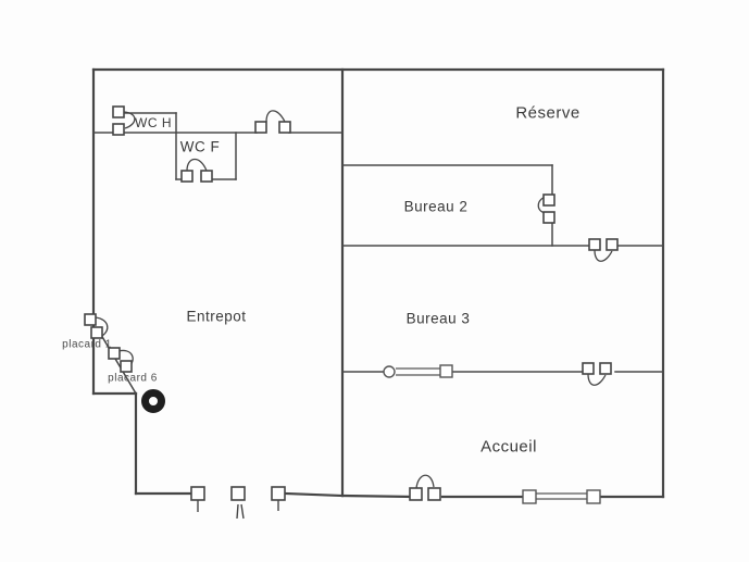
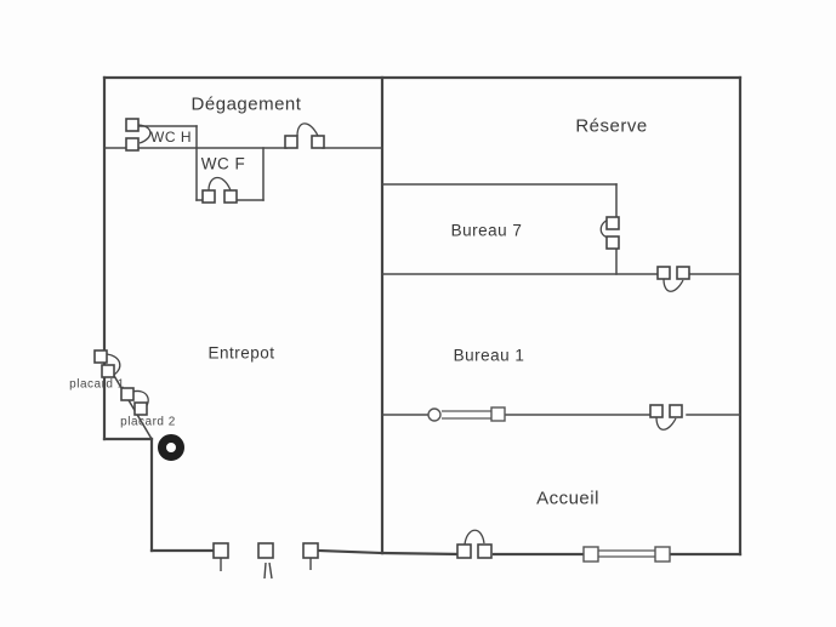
+ Dégagement
  Réserve
  WC H
  WC F
- Bureau 2
+ Bureau 7
- Bureau 3
+ Bureau 1
  Entrepot
  Accueil
  placard 1
- placard 6
+ placard 2
